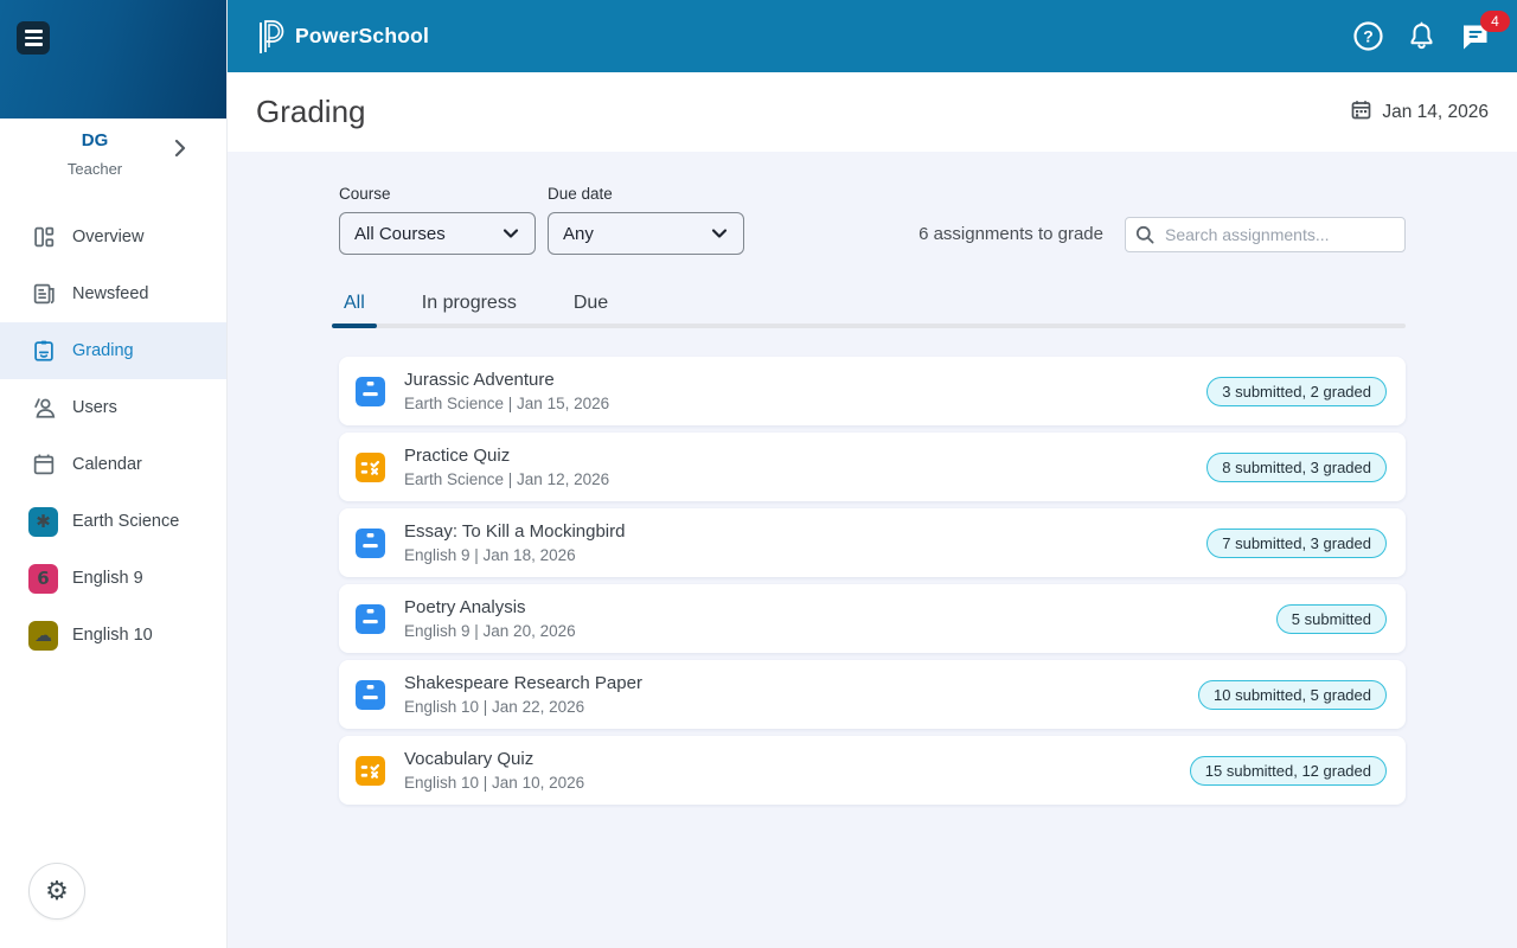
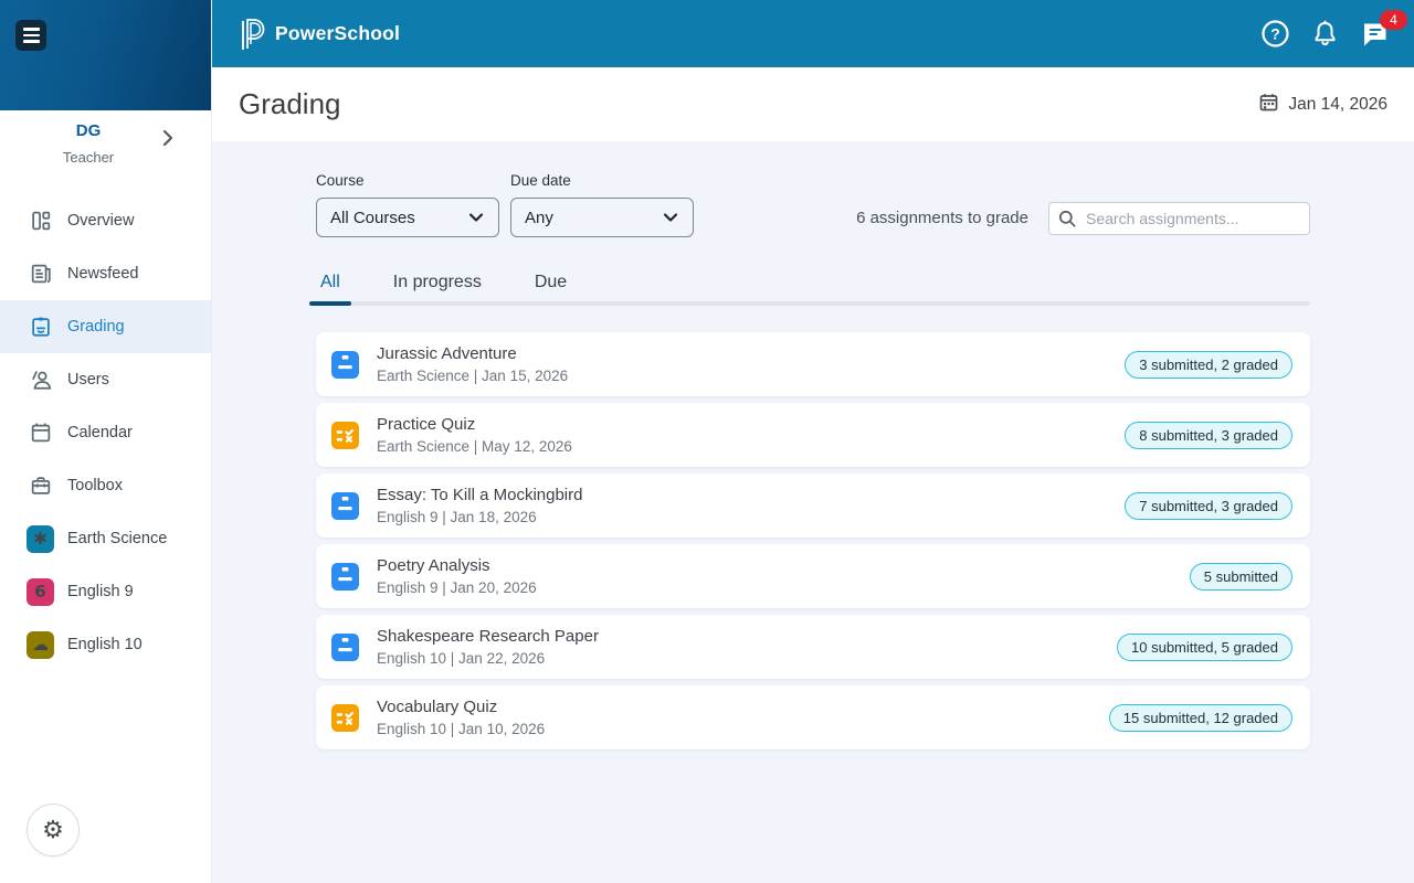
  DG
  Teacher
  Overview
  Newsfeed
  Grading
  Users
  Calendar
+ Toolbox
  ✱
  Earth Science
  6
  English 9
  ☁
  English 10
  ⚙
  PowerSchool
  ?
  4
  Grading
  Jan 14, 2026
  Course
  All Courses
  Due date
  Any
  6 assignments to grade
  Search assignments...
  All
  In progress
  Due
  Jurassic Adventure
  Earth Science | Jan 15, 2026
  3 submitted, 2 graded
  Practice Quiz
- Earth Science | Jan 12, 2026
+ Earth Science | May 12, 2026
  8 submitted, 3 graded
  Essay: To Kill a Mockingbird
  English 9 | Jan 18, 2026
  7 submitted, 3 graded
  Poetry Analysis
  English 9 | Jan 20, 2026
  5 submitted
  Shakespeare Research Paper
  English 10 | Jan 22, 2026
  10 submitted, 5 graded
  Vocabulary Quiz
  English 10 | Jan 10, 2026
  15 submitted, 12 graded
